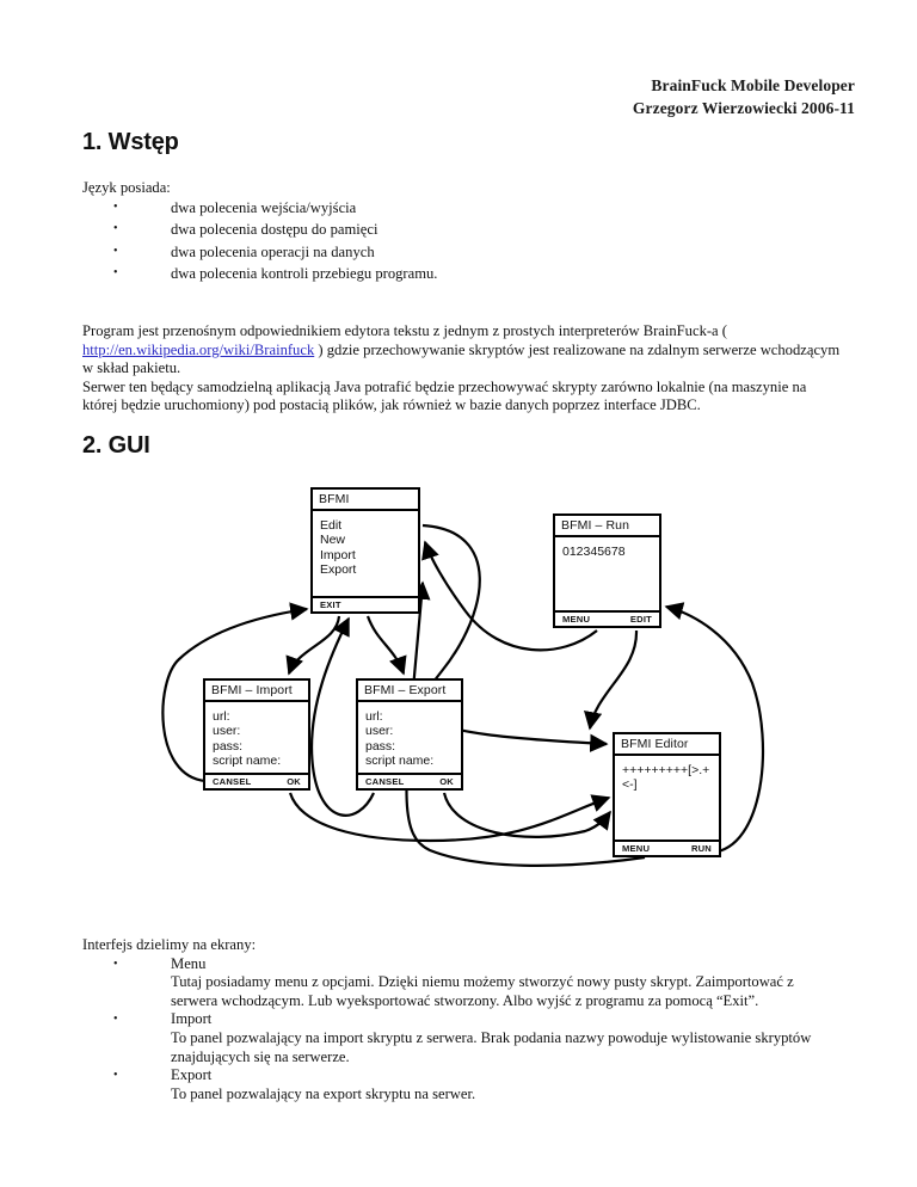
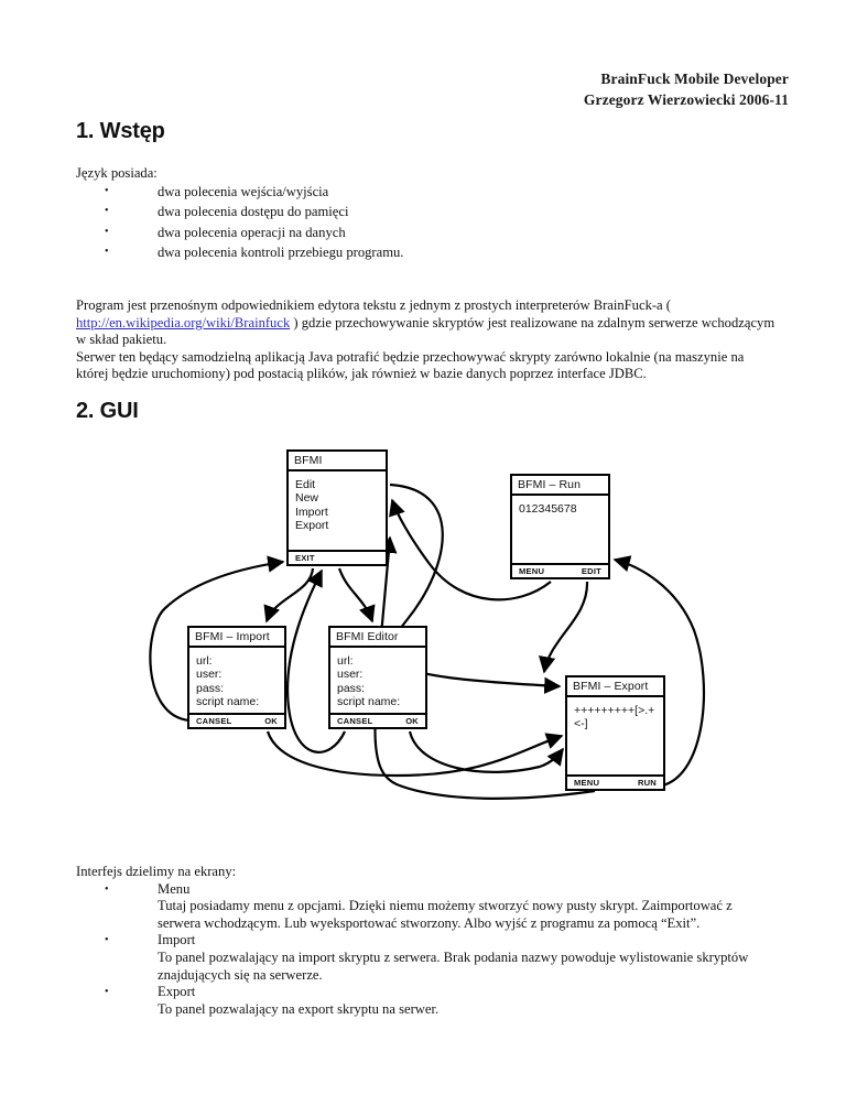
  BrainFuck Mobile Developer
  Grzegorz Wierzowiecki 2006-11
  1. Wstęp
  Język posiada:
  dwa polecenia wejścia/wyjścia
  dwa polecenia dostępu do pamięci
  dwa polecenia operacji na danych
  dwa polecenia kontroli przebiegu programu.
  Program jest przenośnym odpowiednikiem edytora tekstu z jednym z prostych interpreterów BrainFuck-a ( http://en.wikipedia.org/wiki/Brainfuck ) gdzie przechowywanie skryptów jest realizowane na zdalnym serwerze wchodzącym w skład pakietu.
  Serwer ten będący samodzielną aplikacją Java potrafić będzie przechowywać skrypty zarówno lokalnie (na maszynie na której będzie uruchomiony) pod postacią plików, jak również w bazie danych poprzez interface JDBC.
  2. GUI
  BFMI
  Edit
  New
  Import
  Export
  EXIT
  BFMI – Run
  012345678
  MENU
  EDIT
  BFMI – Import
  url:
  user:
  pass:
  script name:
  CANSEL
  OK
- BFMI – Export
+ BFMI Editor
  url:
  user:
  pass:
  script name:
  CANSEL
  OK
- BFMI Editor
+ BFMI – Export
  +++++++++[>.+
  <-]
  MENU
  RUN
  Interfejs dzielimy na ekrany:
  Menu
  Tutaj posiadamy menu z opcjami. Dzięki niemu możemy stworzyć nowy pusty skrypt. Zaimportować z serwera wchodzącym. Lub wyeksportować stworzony. Albo wyjść z programu za pomocą “Exit”.
  Import
  To panel pozwalający na import skryptu z serwera. Brak podania nazwy powoduje wylistowanie skryptów znajdujących się na serwerze.
  Export
  To panel pozwalający na export skryptu na serwer.
